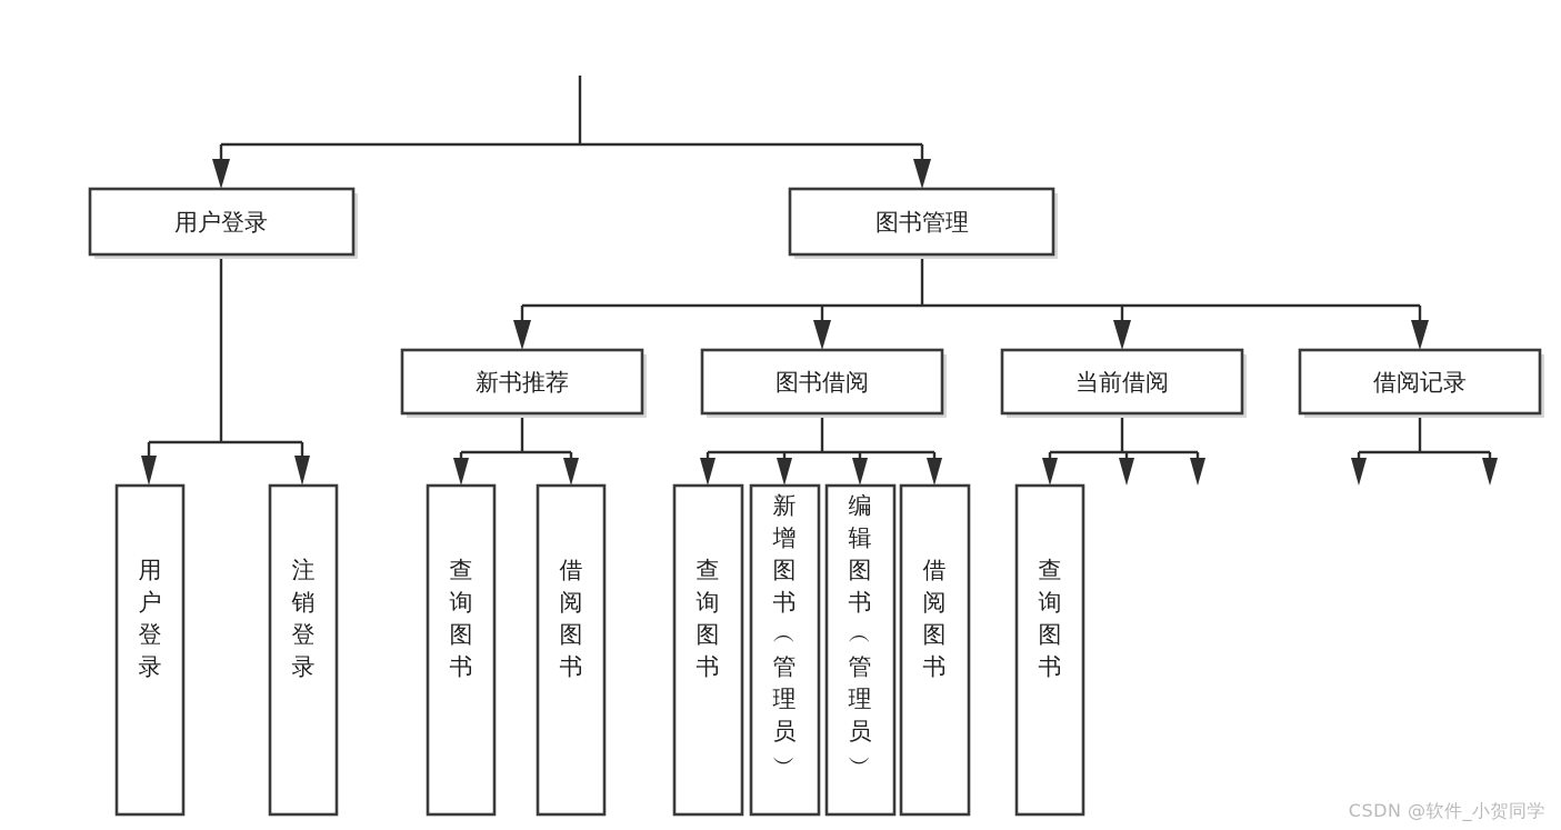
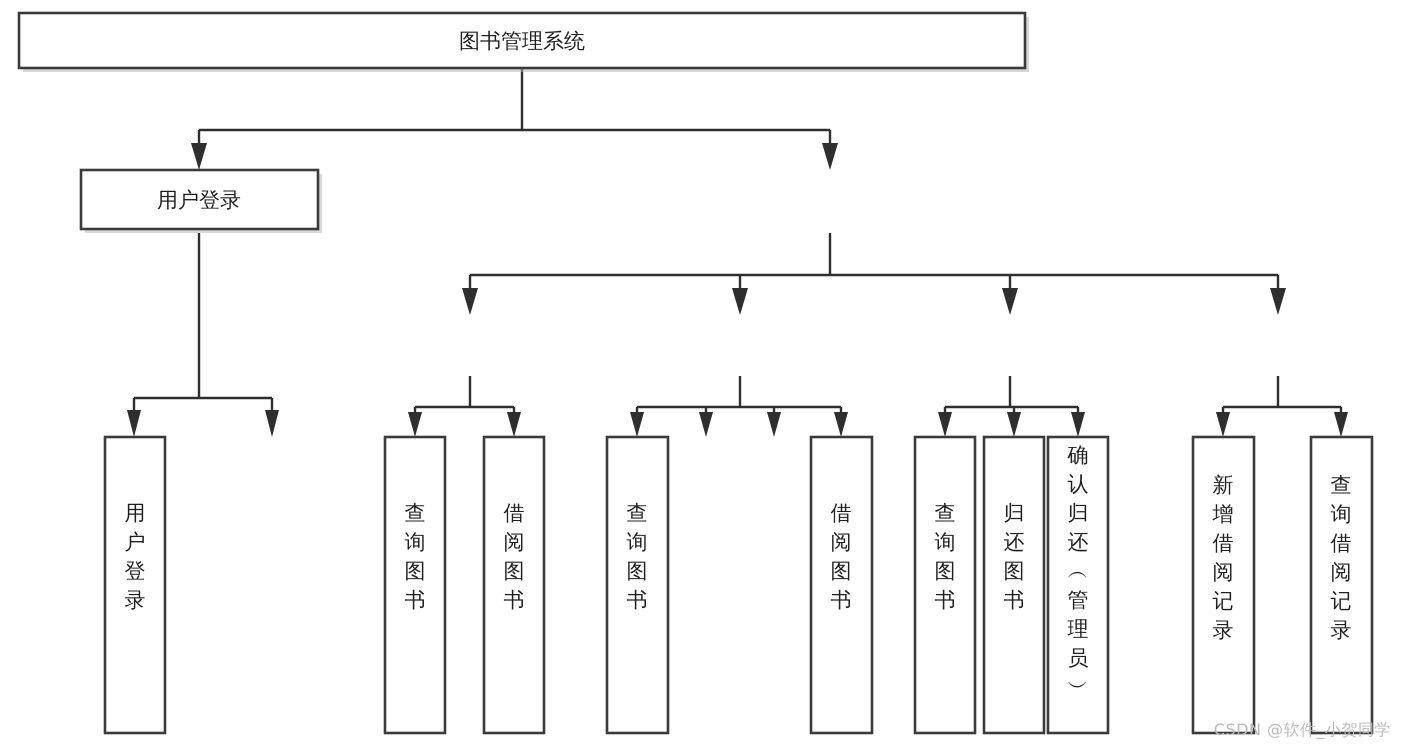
+ 图书管理系统
  用户登录
- 图书管理
- 新书推荐
- 图书借阅
- 当前借阅
- 借阅记录
  用户登录
- 注销登录
  查询图书
  借阅图书
  查询图书
- 新增图书 ︵ 管理员 ︶
- 编辑图书 ︵ 管理员 ︶
  借阅图书
  查询图书
+ 归还图书
+ 确认归还 ︵ 管理员 ︶
+ 新增借阅记录
+ 查询借阅记录
  CSDN @软件_小贺同学
